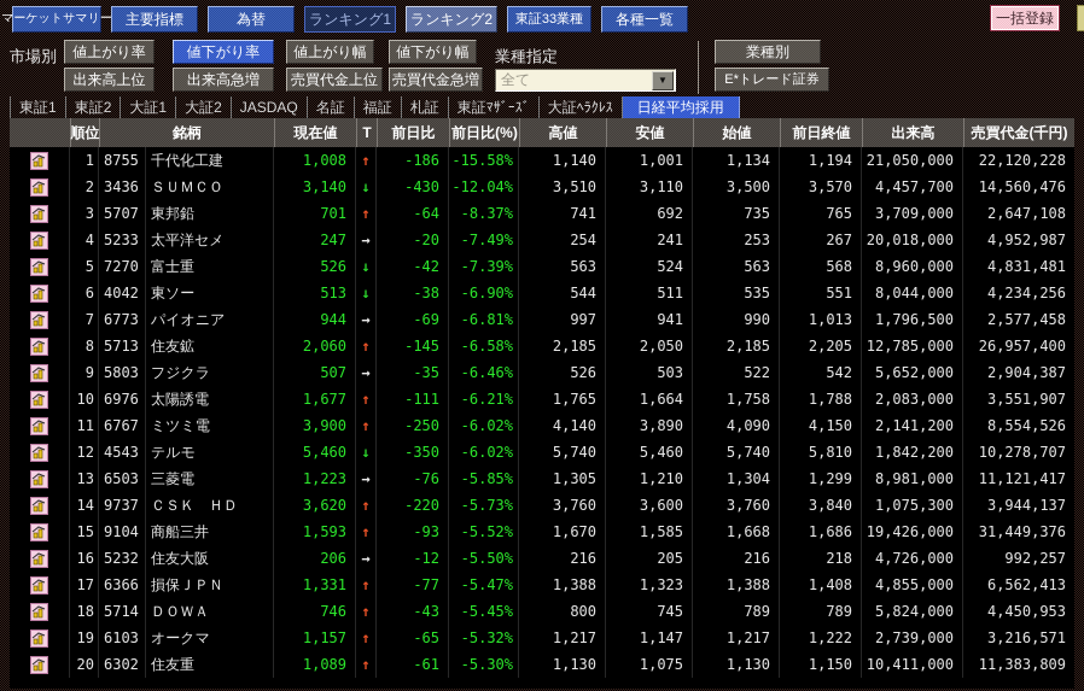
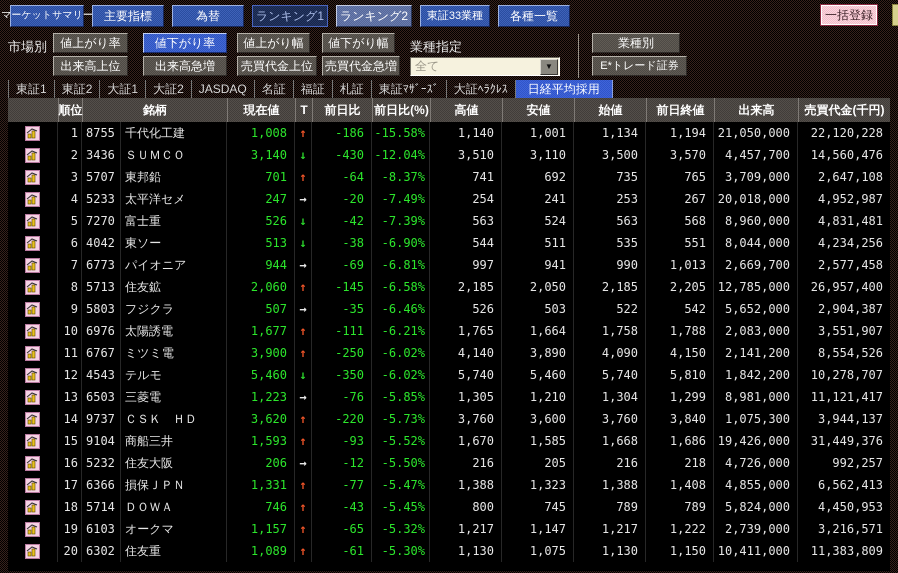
  マーケットサマリー
  主要指標
  為替
  ランキング1
  ランキング2
  東証33業種
  各種一覧
  一括登録
  市場別
  値上がり率
  値下がり率
  値上がり幅
  値下がり幅
  業種指定
  業種別
  出来高上位
  出来高急増
  売買代金上位
  売買代金急増
  全て
  ▼
  E*トレード証券
  東証1
  東証2
  大証1
  大証2
  JASDAQ
  名証
  福証
  札証
  東証ﾏｻﾞｰｽﾞ
  大証ﾍﾗｸﾚｽ
  日経平均採用
  順位
  銘柄
  現在値
  T
  前日比
  前日比(%)
  高値
  安値
  始値
  前日終値
  出来高
  売買代金(千円)
  1
  8755
  千代化工建
  1,008
  ↑
  -186
  -15.58%
  1,140
  1,001
  1,134
  1,194
  21,050,000
  22,120,228
  2
  3436
  ＳＵＭＣＯ
  3,140
  ↓
  -430
  -12.04%
  3,510
  3,110
  3,500
  3,570
  4,457,700
  14,560,476
  3
  5707
  東邦鉛
  701
  ↑
  -64
  -8.37%
  741
  692
  735
  765
  3,709,000
  2,647,108
  4
  5233
  太平洋セメ
  247
  →
  -20
  -7.49%
  254
  241
  253
  267
  20,018,000
  4,952,987
  5
  7270
  富士重
  526
  ↓
  -42
  -7.39%
  563
  524
  563
  568
  8,960,000
  4,831,481
  6
  4042
  東ソー
  513
  ↓
  -38
  -6.90%
  544
  511
  535
  551
  8,044,000
  4,234,256
  7
  6773
  パイオニア
  944
  →
  -69
  -6.81%
  997
  941
  990
  1,013
- 1,796,500
+ 2,669,700
  2,577,458
  8
  5713
  住友鉱
  2,060
  ↑
  -145
  -6.58%
  2,185
  2,050
  2,185
  2,205
  12,785,000
  26,957,400
  9
  5803
  フジクラ
  507
  →
  -35
  -6.46%
  526
  503
  522
  542
  5,652,000
  2,904,387
  10
  6976
  太陽誘電
  1,677
  ↑
  -111
  -6.21%
  1,765
  1,664
  1,758
  1,788
  2,083,000
  3,551,907
  11
  6767
  ミツミ電
  3,900
  ↑
  -250
  -6.02%
  4,140
  3,890
  4,090
  4,150
  2,141,200
  8,554,526
  12
  4543
  テルモ
  5,460
  ↓
  -350
  -6.02%
  5,740
  5,460
  5,740
  5,810
  1,842,200
  10,278,707
  13
  6503
  三菱電
  1,223
  →
  -76
  -5.85%
  1,305
  1,210
  1,304
  1,299
  8,981,000
  11,121,417
  14
  9737
  ＣＳＫ ＨＤ
  3,620
  ↑
  -220
  -5.73%
  3,760
  3,600
  3,760
  3,840
  1,075,300
  3,944,137
  15
  9104
  商船三井
  1,593
  ↑
  -93
  -5.52%
  1,670
  1,585
  1,668
  1,686
  19,426,000
  31,449,376
  16
  5232
  住友大阪
  206
  →
  -12
  -5.50%
  216
  205
  216
  218
  4,726,000
  992,257
  17
  6366
  損保ＪＰＮ
  1,331
  ↑
  -77
  -5.47%
  1,388
  1,323
  1,388
  1,408
  4,855,000
  6,562,413
  18
  5714
  ＤＯＷＡ
  746
  ↑
  -43
  -5.45%
  800
  745
  789
  789
  5,824,000
  4,450,953
  19
  6103
  オークマ
  1,157
  ↑
  -65
  -5.32%
  1,217
  1,147
  1,217
  1,222
  2,739,000
  3,216,571
  20
  6302
  住友重
  1,089
  ↑
  -61
  -5.30%
  1,130
  1,075
  1,130
  1,150
  10,411,000
  11,383,809
